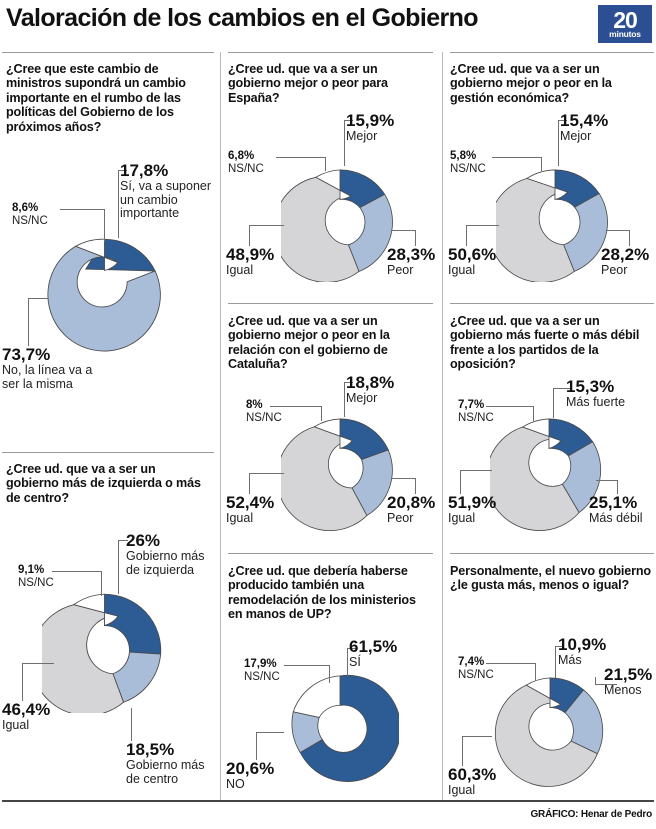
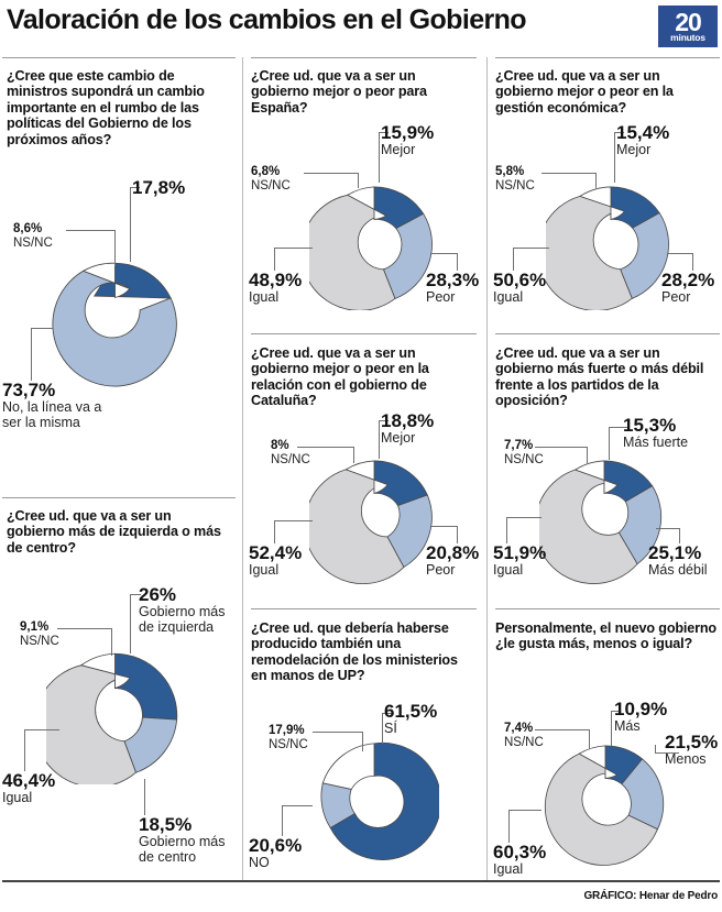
  Valoración de los cambios en el Gobierno
  20
  minutos
  ¿Cree que este cambio de ministros supondrá un cambio importante en el rumbo de las políticas del Gobierno de los próximos años?
  17,8%
- Sí, va a suponer un cambio importante
  8,6%
  NS/NC
  73,7%
  No, la línea va a ser la misma
  ¿Cree ud. que va a ser un gobierno mejor o peor para España?
  15,9%
  Mejor
  6,8%
  NS/NC
  48,9%
  Igual
  28,3%
  Peor
  ¿Cree ud. que va a ser un gobierno mejor o peor en la gestión económica?
  15,4%
  Mejor
  5,8%
  NS/NC
  50,6%
  Igual
  28,2%
  Peor
  ¿Cree ud. que va a ser un gobierno mejor o peor en la relación con el gobierno de Cataluña?
  18,8%
  Mejor
  8%
  NS/NC
  52,4%
  Igual
  20,8%
  Peor
  ¿Cree ud. que va a ser un gobierno más fuerte o más débil frente a los partidos de la oposición?
  15,3%
  Más fuerte
  7,7%
  NS/NC
  51,9%
  Igual
  25,1%
  Más débil
  ¿Cree ud. que va a ser un gobierno más de izquierda o más de centro?
  26%
  Gobierno más de izquierda
  9,1%
  NS/NC
  46,4%
  Igual
  18,5%
  Gobierno más de centro
  ¿Cree ud. que debería haberse producido también una remodelación de los ministerios en manos de UP?
  61,5%
  SÍ
  17,9%
  NS/NC
  20,6%
  NO
  Personalmente, el nuevo gobierno ¿le gusta más, menos o igual?
  10,9%
  Más
  21,5%
  Menos
  7,4%
  NS/NC
  60,3%
  Igual
  GRÁFICO: Henar de Pedro
